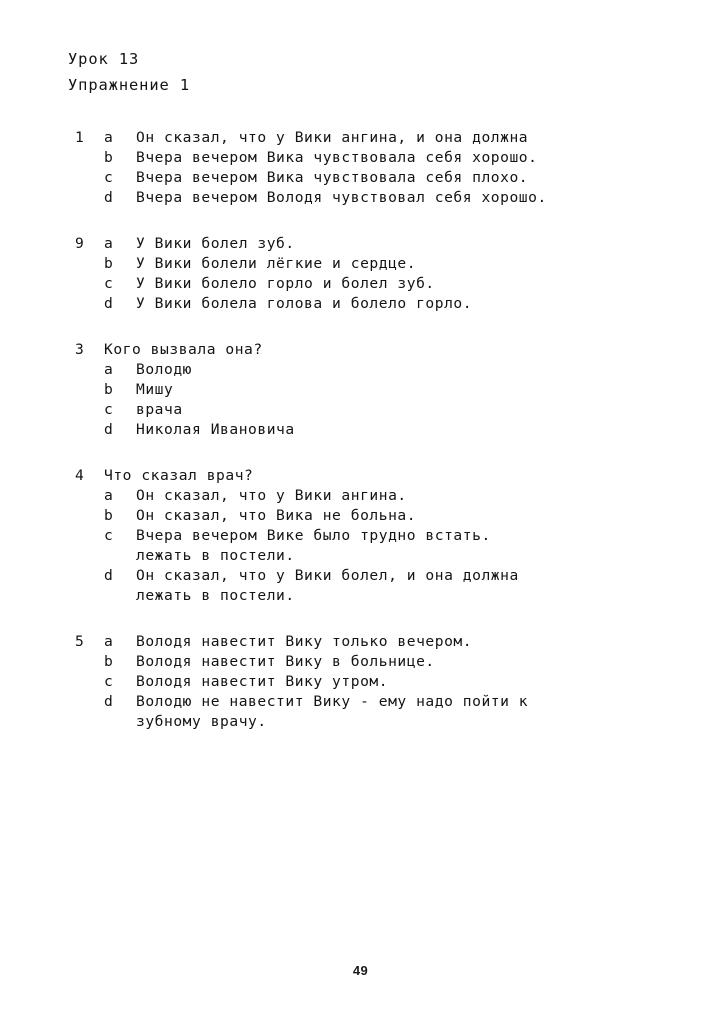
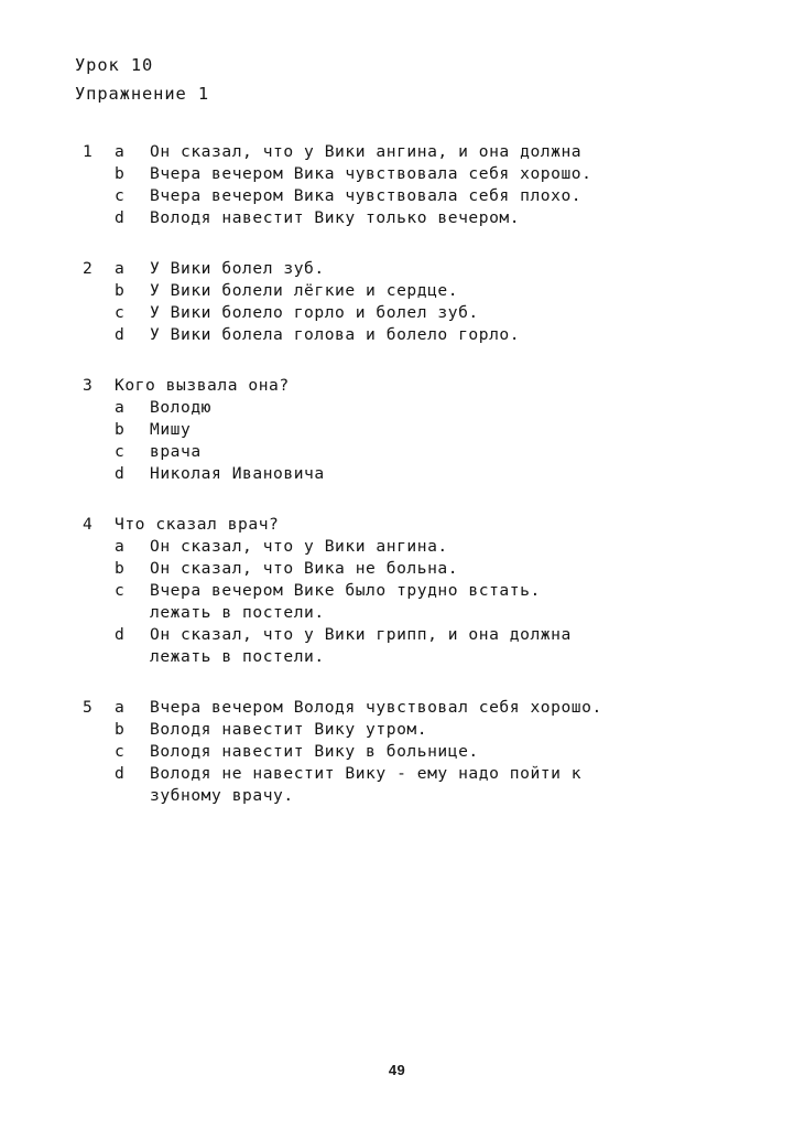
- Урок 13
+ Урок 10
  Упражнение 1
  1
  a
  Он сказал, что у Вики ангина, и она должна
  b
  Вчера вечером Вика чувствовала себя хорошо.
  c
  Вчера вечером Вика чувствовала себя плохо.
  d
- Вчера вечером Володя чувствовал себя хорошо.
+ Володя навестит Вику только вечером.
- 9
+ 2
  a
  У Вики болел зуб.
  b
  У Вики болели лёгкие и сердце.
  c
  У Вики болело горло и болел зуб.
  d
  У Вики болела голова и болело горло.
  3
  Кого вызвала она?
  a
  Володю
  b
  Мишу
  c
  врача
  d
  Николая Ивановича
  4
  Что сказал врач?
  a
  Он сказал, что у Вики ангина.
  b
  Он сказал, что Вика не больна.
  c
  Вчера вечером Вике было трудно встать.
  лежать в постели.
  d
- Он сказал, что у Вики болел, и она должна
+ Он сказал, что у Вики грипп, и она должна
  лежать в постели.
  5
  a
- Володя навестит Вику только вечером.
+ Вчера вечером Володя чувствовал себя хорошо.
  b
- Володя навестит Вику в больнице.
+ Володя навестит Вику утром.
  c
- Володя навестит Вику утром.
+ Володя навестит Вику в больнице.
  d
- Володю не навестит Вику - ему надо пойти к
+ Володя не навестит Вику - ему надо пойти к
  зубному врачу.
  49
